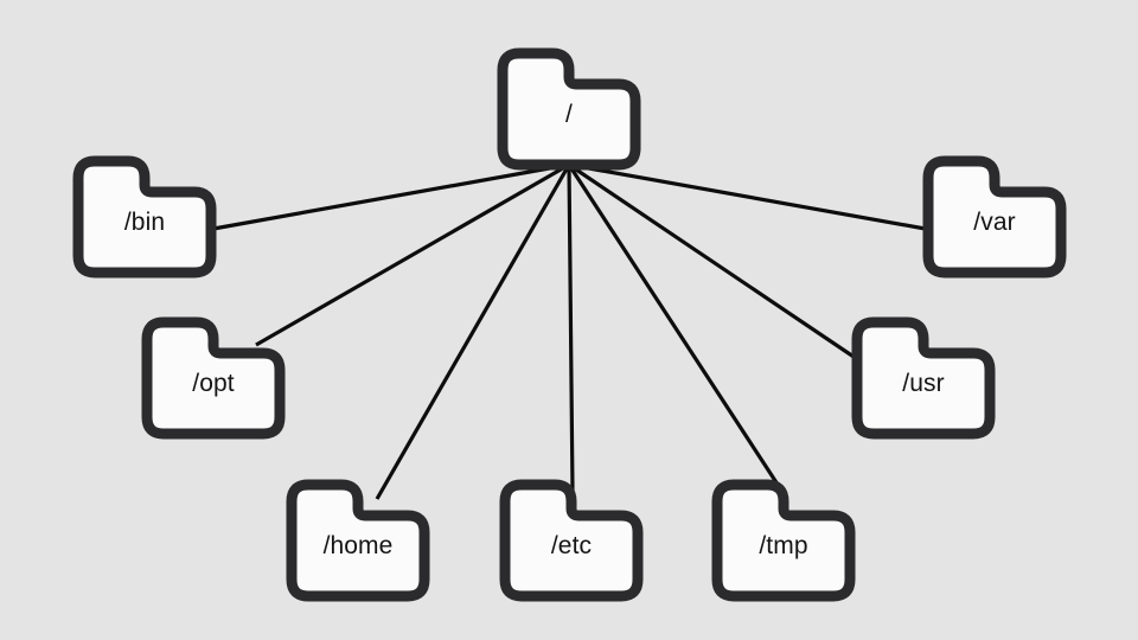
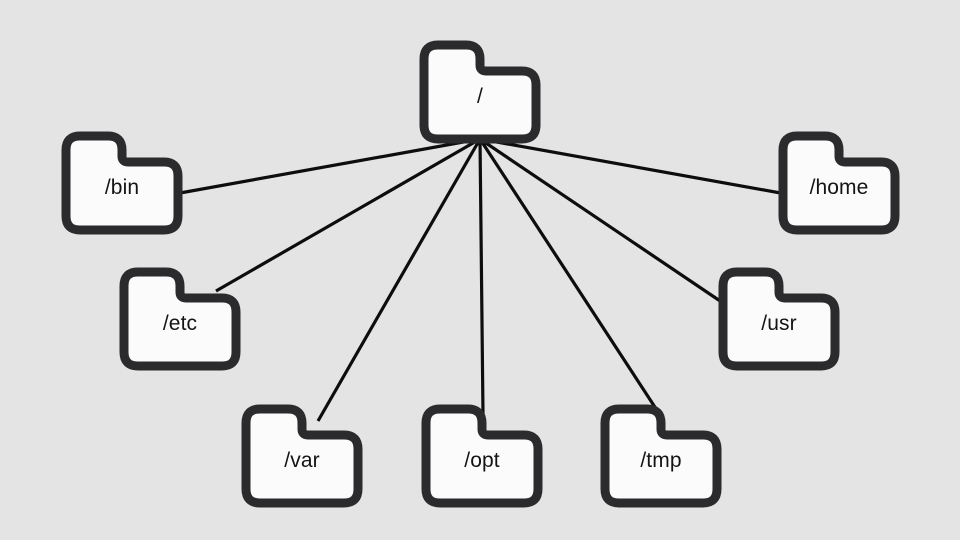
  /
  /bin
- /opt
+ /etc
- /home
+ /var
- /etc
+ /opt
  /tmp
  /usr
- /var
+ /home
